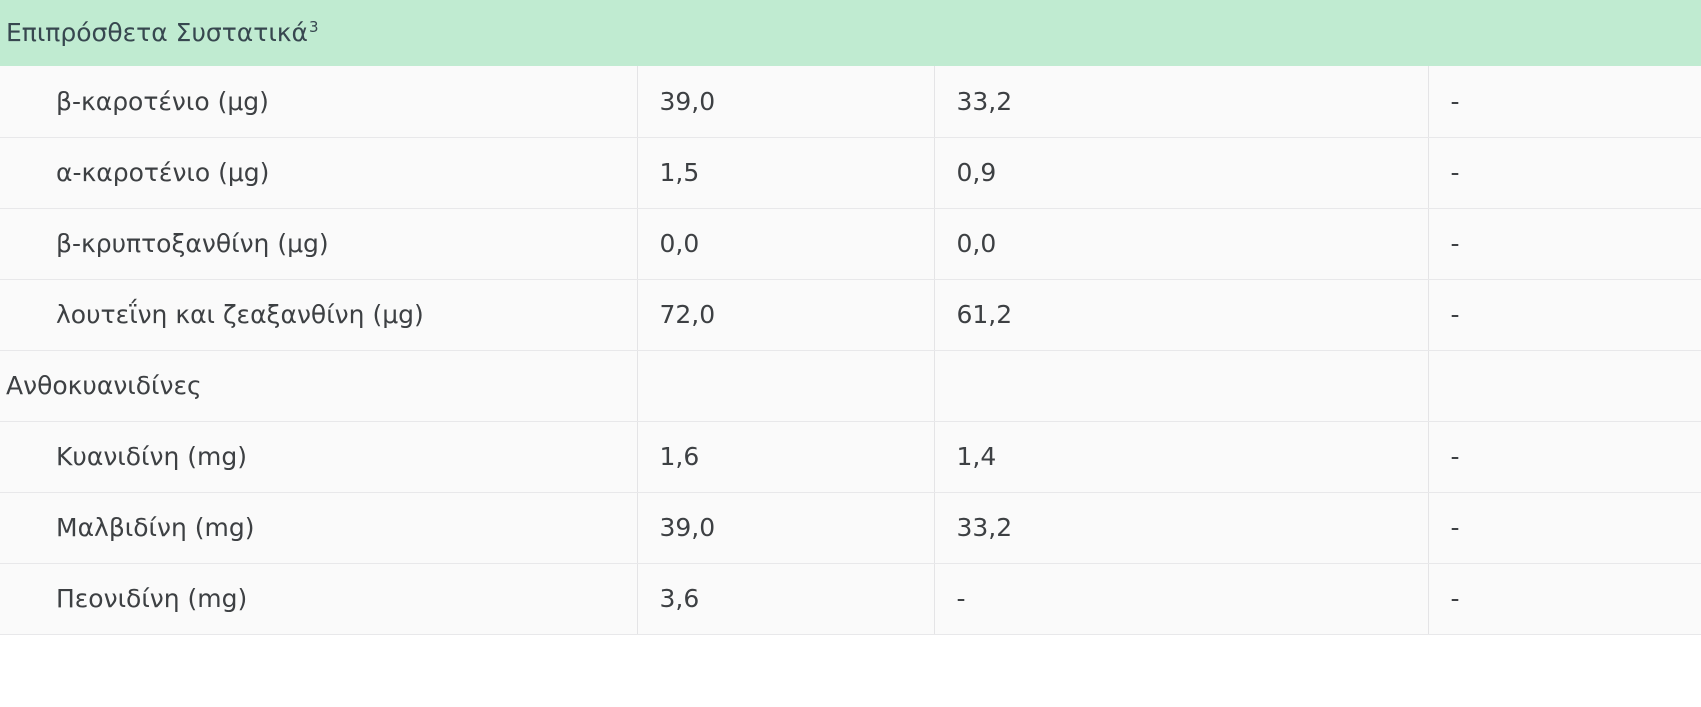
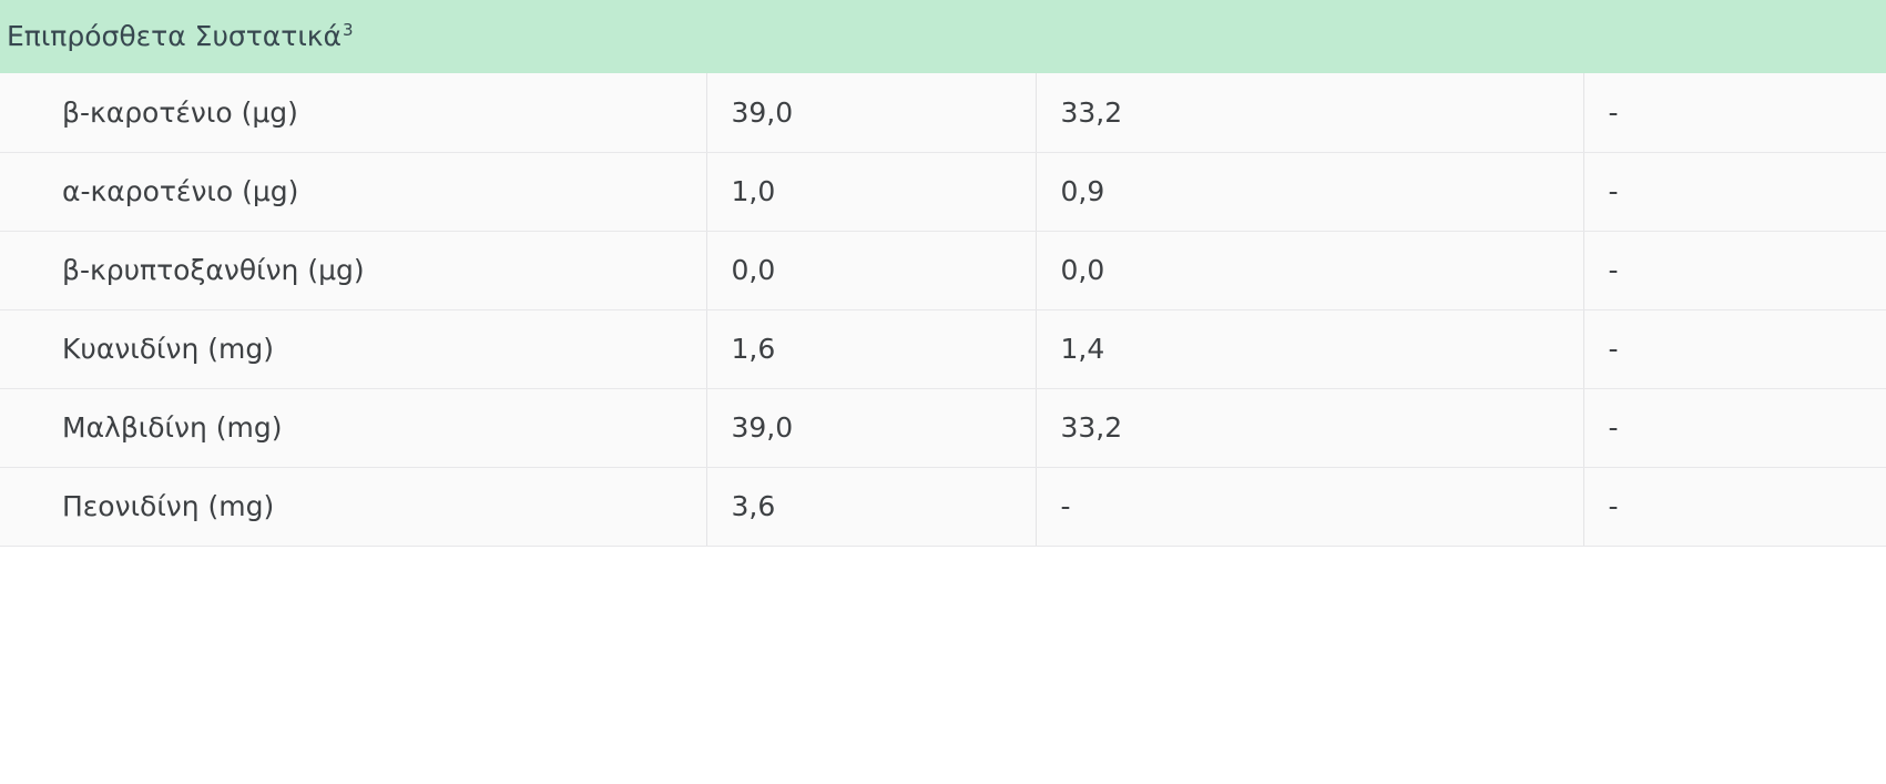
  Επιπρόσθετα Συστατικά3
  β-καροτένιο (μg)	39,0	33,2	-
- α-καροτένιο (μg)	1,5	0,9	-
+ α-καροτένιο (μg)	1,0	0,9	-
  β-κρυπτοξανθίνη (μg)	0,0	0,0	-
- λουτεΐνη και ζεαξανθίνη (μg)	72,0	61,2	-
- Ανθοκυανιδίνες
  Κυανιδίνη (mg)	1,6	1,4	-
  Μαλβιδίνη (mg)	39,0	33,2	-
  Πεονιδίνη (mg)	3,6	-	-
